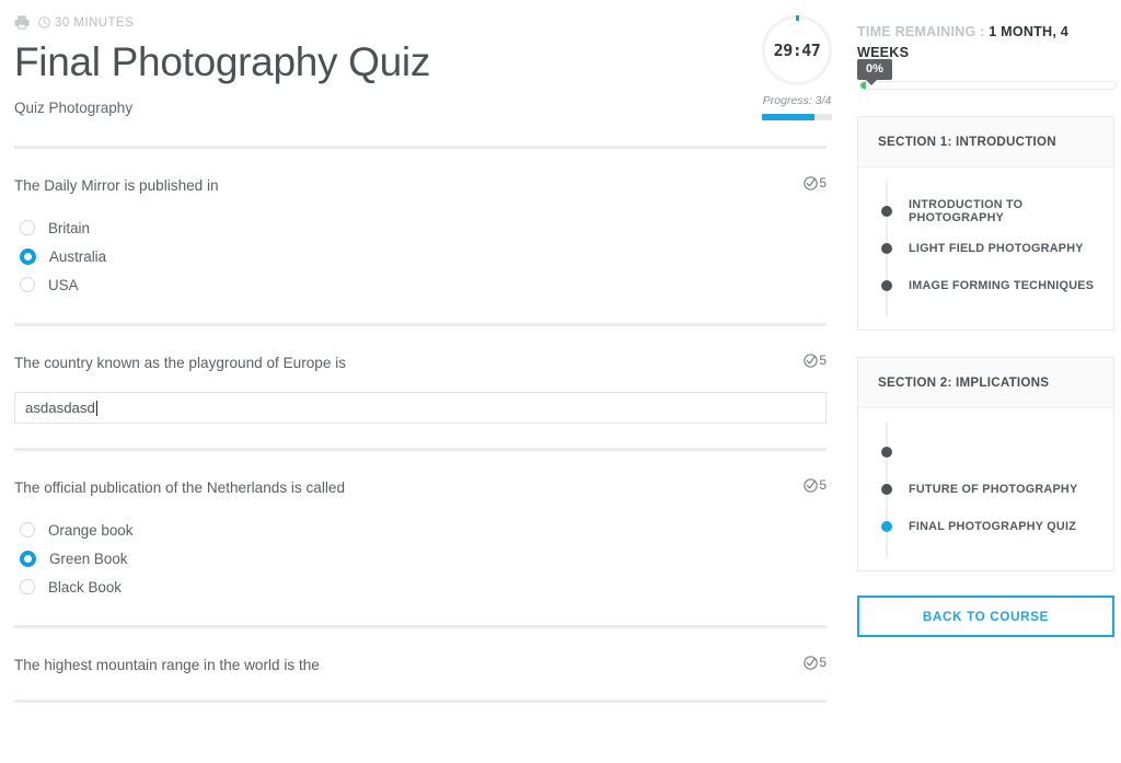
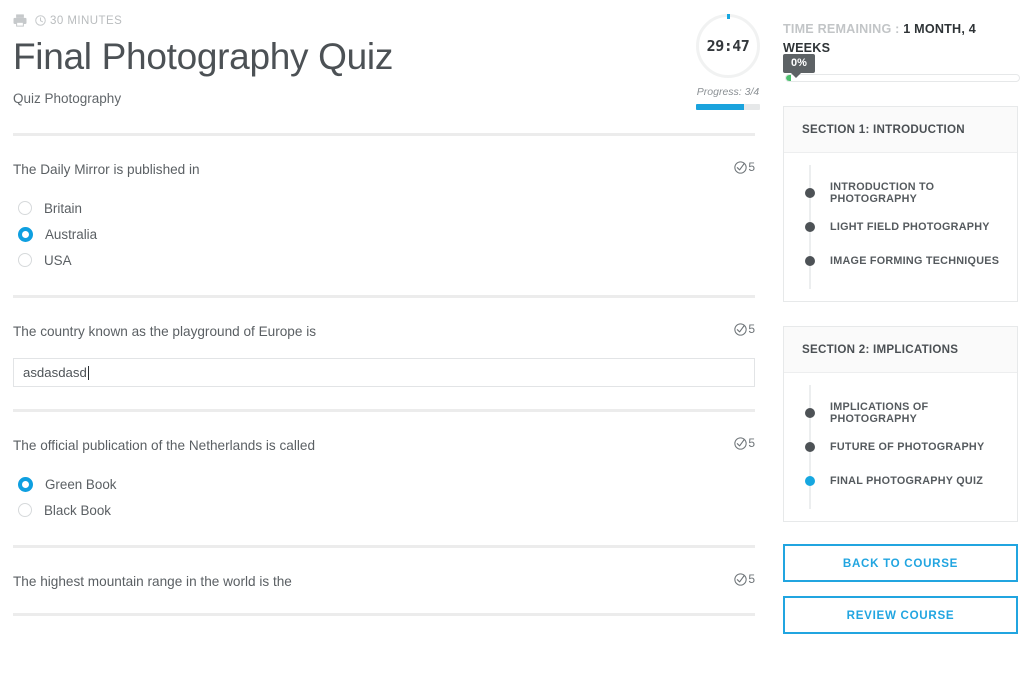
  30 MINUTES
  Final Photography Quiz
  Quiz Photography
  The Daily Mirror is published in
  5
  Britain
  Australia
  USA
  The country known as the playground of Europe is
  5
  asdasdasd
  The official publication of the Netherlands is called
  5
- Orange book
  Green Book
  Black Book
  The highest mountain range in the world is the
  5
  29:47
  Progress: 3/4
  TIME REMAINING : 1 MONTH, 4 WEEKS
  0%
  SECTION 1: INTRODUCTION
  INTRODUCTION TO PHOTOGRAPHY
  LIGHT FIELD PHOTOGRAPHY
  IMAGE FORMING TECHNIQUES
  SECTION 2: IMPLICATIONS
+ IMPLICATIONS OF PHOTOGRAPHY
  FUTURE OF PHOTOGRAPHY
  FINAL PHOTOGRAPHY QUIZ
  BACK TO COURSE
+ REVIEW COURSE
